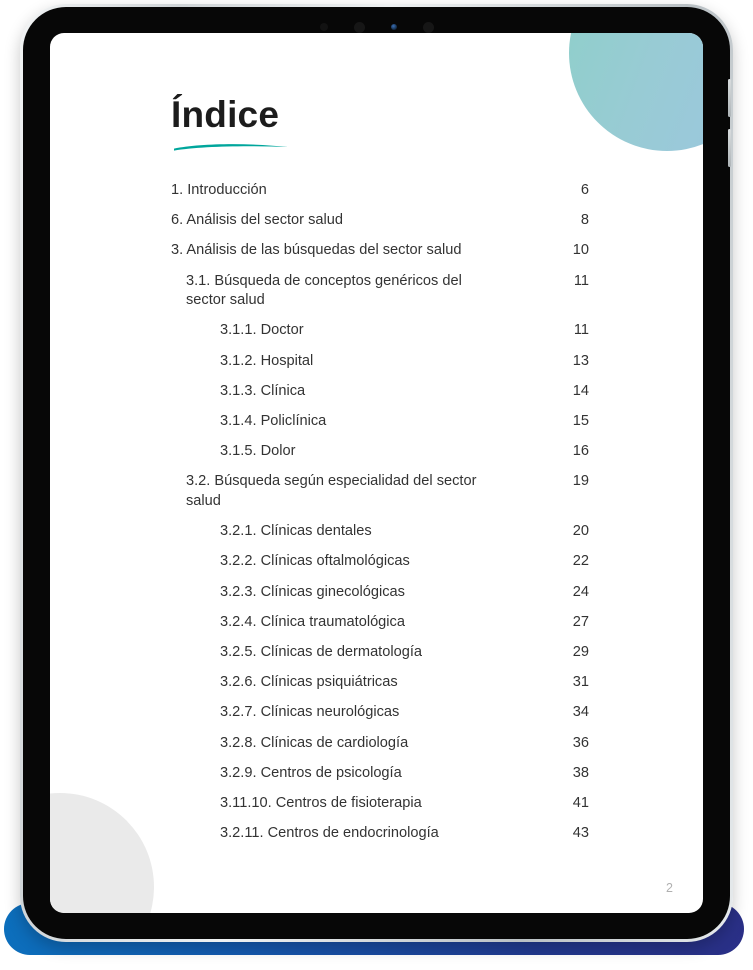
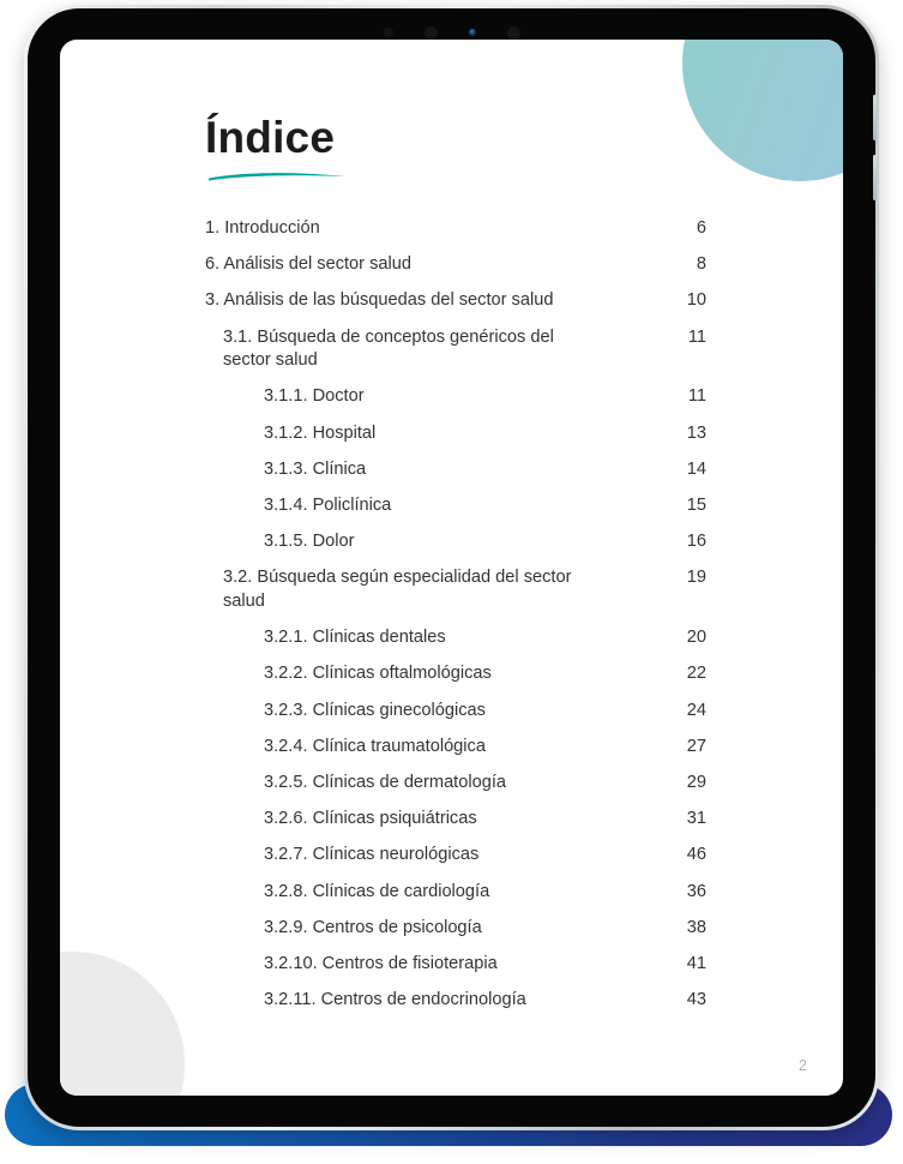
  Índice
  1. Introducción
  6
  6. Análisis del sector salud
  8
  3. Análisis de las búsquedas del sector salud
  10
  3.1. Búsqueda de conceptos genéricos del sector salud
  11
  3.1.1. Doctor
  11
  3.1.2. Hospital
  13
  3.1.3. Clínica
  14
  3.1.4. Policlínica
  15
  3.1.5. Dolor
  16
  3.2. Búsqueda según especialidad del sector salud
  19
  3.2.1. Clínicas dentales
  20
  3.2.2. Clínicas oftalmológicas
  22
  3.2.3. Clínicas ginecológicas
  24
  3.2.4. Clínica traumatológica
  27
  3.2.5. Clínicas de dermatología
  29
  3.2.6. Clínicas psiquiátricas
  31
  3.2.7. Clínicas neurológicas
- 34
+ 46
  3.2.8. Clínicas de cardiología
  36
  3.2.9. Centros de psicología
  38
- 3.11.10. Centros de fisioterapia
+ 3.2.10. Centros de fisioterapia
  41
  3.2.11. Centros de endocrinología
  43
  2
